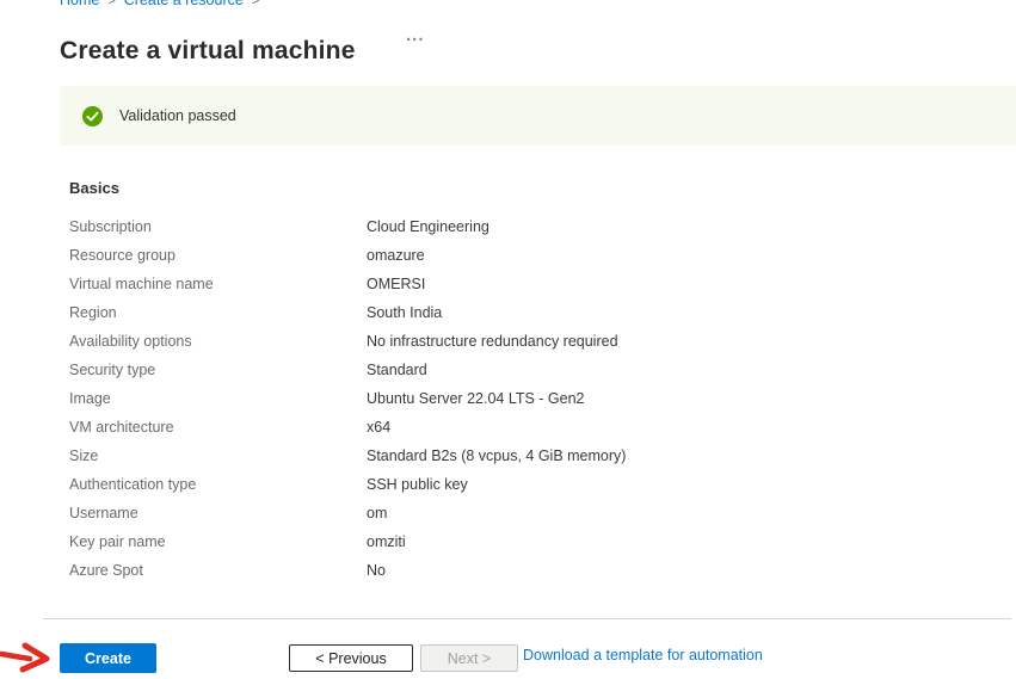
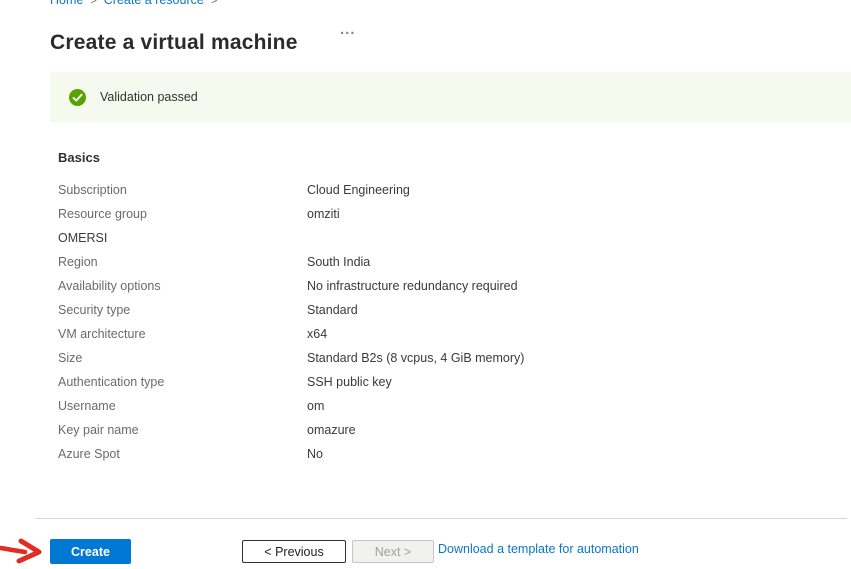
  Home > Create a resource >
  Create a virtual machine
  ...
  Validation passed
  Basics
  Subscription
  Cloud Engineering
  Resource group
- omazure
+ omziti
- Virtual machine name
  OMERSI
  Region
  South India
  Availability options
  No infrastructure redundancy required
  Security type
  Standard
- Image
- Ubuntu Server 22.04 LTS - Gen2
  VM architecture
  x64
  Size
  Standard B2s (8 vcpus, 4 GiB memory)
  Authentication type
  SSH public key
  Username
  om
  Key pair name
- omziti
+ omazure
  Azure Spot
  No
  Create
  < Previous
  Next >
  Download a template for automation
